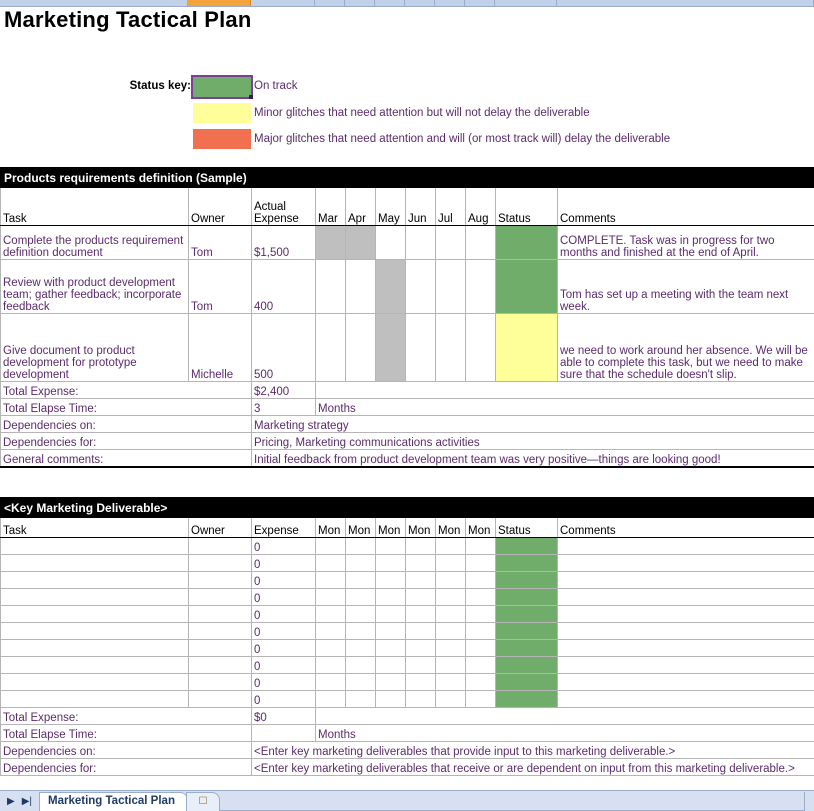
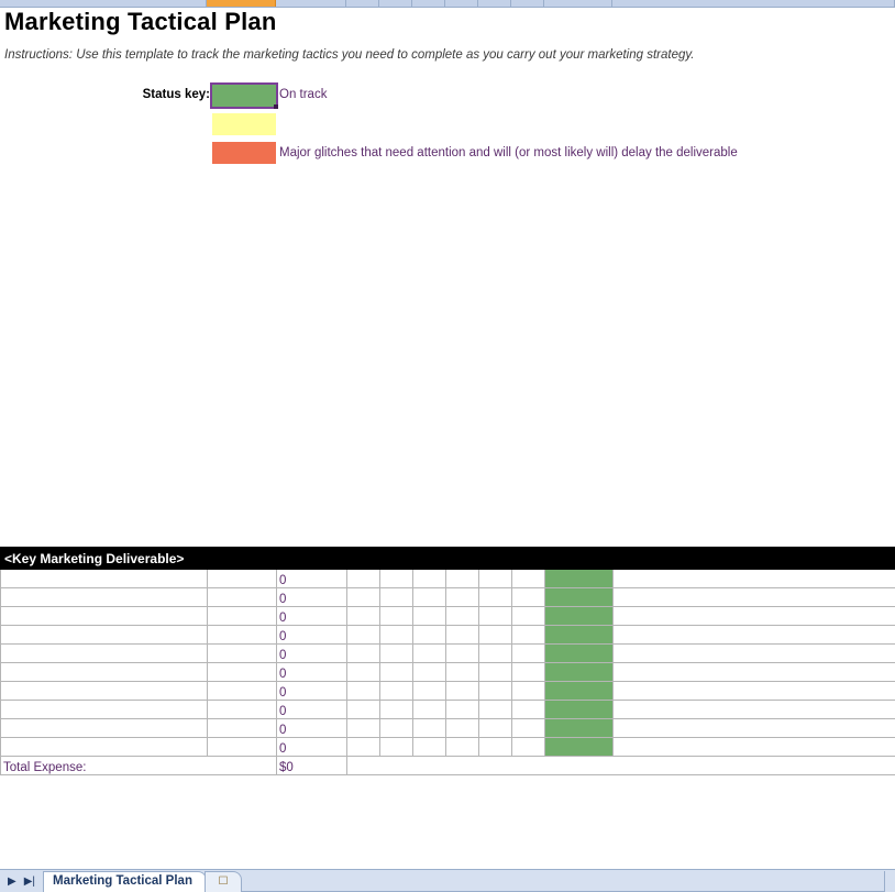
  Marketing Tactical Plan
+ Instructions: Use this template to track the marketing tactics you need to complete as you carry out your marketing strategy.
  Status key:
  On track
- Minor glitches that need attention but will not delay the deliverable
- Major glitches that need attention and will (or most track will) delay the deliverable
+ Major glitches that need attention and will (or most likely will) delay the deliverable
- Products requirements definition (Sample)
- Task	Owner	ActualExpense	Mar	Apr	May	Jun	Jul	Aug	Status	Comments
- Complete the products requirement definition document	Tom	$1,500								COMPLETE. Task was in progress for two months and finished at the end of April.
- Review with product development team; gather feedback; incorporate feedback	Tom	400								Tom has set up a meeting with the team next week.
- Give document to product development for prototype development	Michelle	500								we need to work around her absence. We will be able to complete this task, but we need to make sure that the schedule doesn't slip.
- Total Expense:	$2,400
- Total Elapse Time:	3	Months
- Dependencies on:	Marketing strategy
- Dependencies for:	Pricing, Marketing communications activities
- General comments:	Initial feedback from product development team was very positive—things are looking good!
  <Key Marketing Deliverable>
- Task	Owner	Expense	Mon	Mon	Mon	Mon	Mon	Mon	Status	Comments
  		0
  		0
  		0
  		0
  		0
  		0
  		0
  		0
  		0
  		0
  Total Expense:	$0
- Total Elapse Time:		Months
- Dependencies on:	<Enter key marketing deliverables that provide input to this marketing deliverable.>
- Dependencies for:	<Enter key marketing deliverables that receive or are dependent on input from this marketing deliverable.>
  ▶
  ▶|
  Marketing Tactical Plan
  ☐
